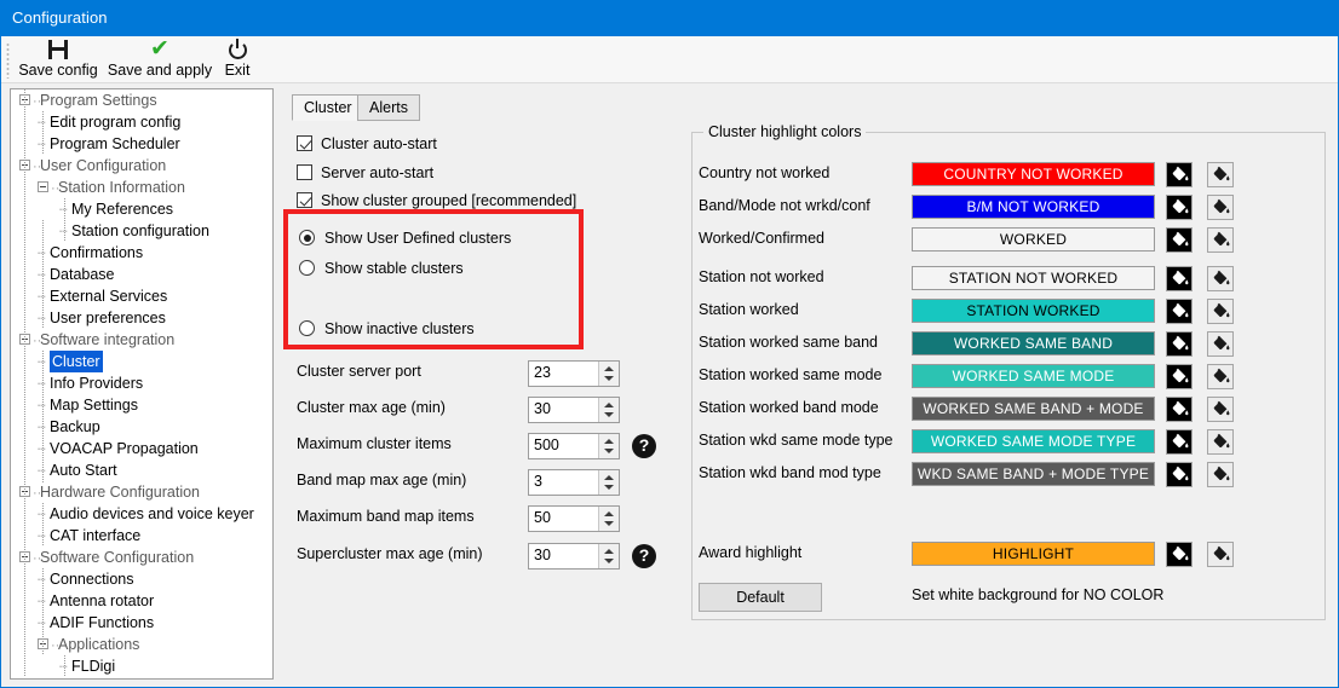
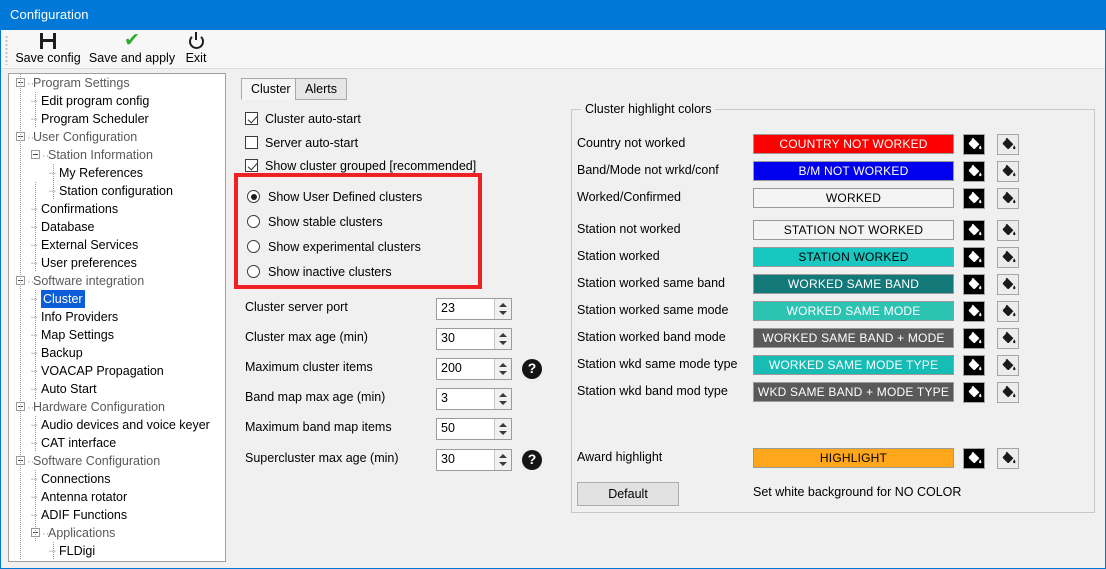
  Configuration
  Save config
  ✔
  Save and apply
  Exit
  ··Program Settings
  Edit program config
  Program Scheduler
  ··User Configuration
  ··Station Information
  My References
  Station configuration
  Confirmations
  Database
  External Services
  User preferences
  ··Software integration
  Cluster
  Info Providers
  Map Settings
  Backup
  VOACAP Propagation
  Auto Start
  ··Hardware Configuration
  Audio devices and voice keyer
  CAT interface
  ··Software Configuration
  Connections
  Antenna rotator
  ADIF Functions
  ··Applications
  FLDigi
  Cluster
  Alerts
  Cluster auto-start
  Server auto-start
  Show cluster grouped [recommended]
  Show User Defined clusters
  Show stable clusters
+ Show experimental clusters
  Show inactive clusters
  Cluster server port
  23
  Cluster max age (min)
  30
  Maximum cluster items
- 500
+ 200
  ?
  Band map max age (min)
  3
  Maximum band map items
  50
  Supercluster max age (min)
  30
  ?
  Cluster highlight colors
  Country not worked
  COUNTRY NOT WORKED
  Band/Mode not wrkd/conf
  B/M NOT WORKED
  Worked/Confirmed
  WORKED
  Station not worked
  STATION NOT WORKED
  Station worked
  STATION WORKED
  Station worked same band
  WORKED SAME BAND
  Station worked same mode
  WORKED SAME MODE
  Station worked band mode
  WORKED SAME BAND + MODE
  Station wkd same mode type
  WORKED SAME MODE TYPE
  Station wkd band mod type
  WKD SAME BAND + MODE TYPE
  Award highlight
  HIGHLIGHT
  Default
  Set white background for NO COLOR
